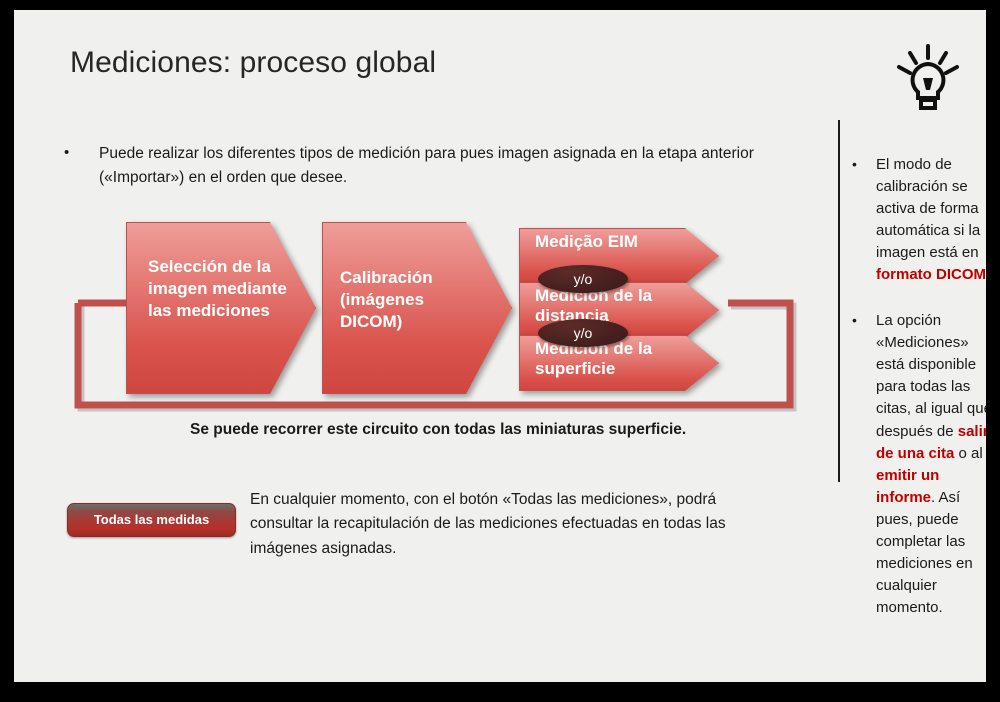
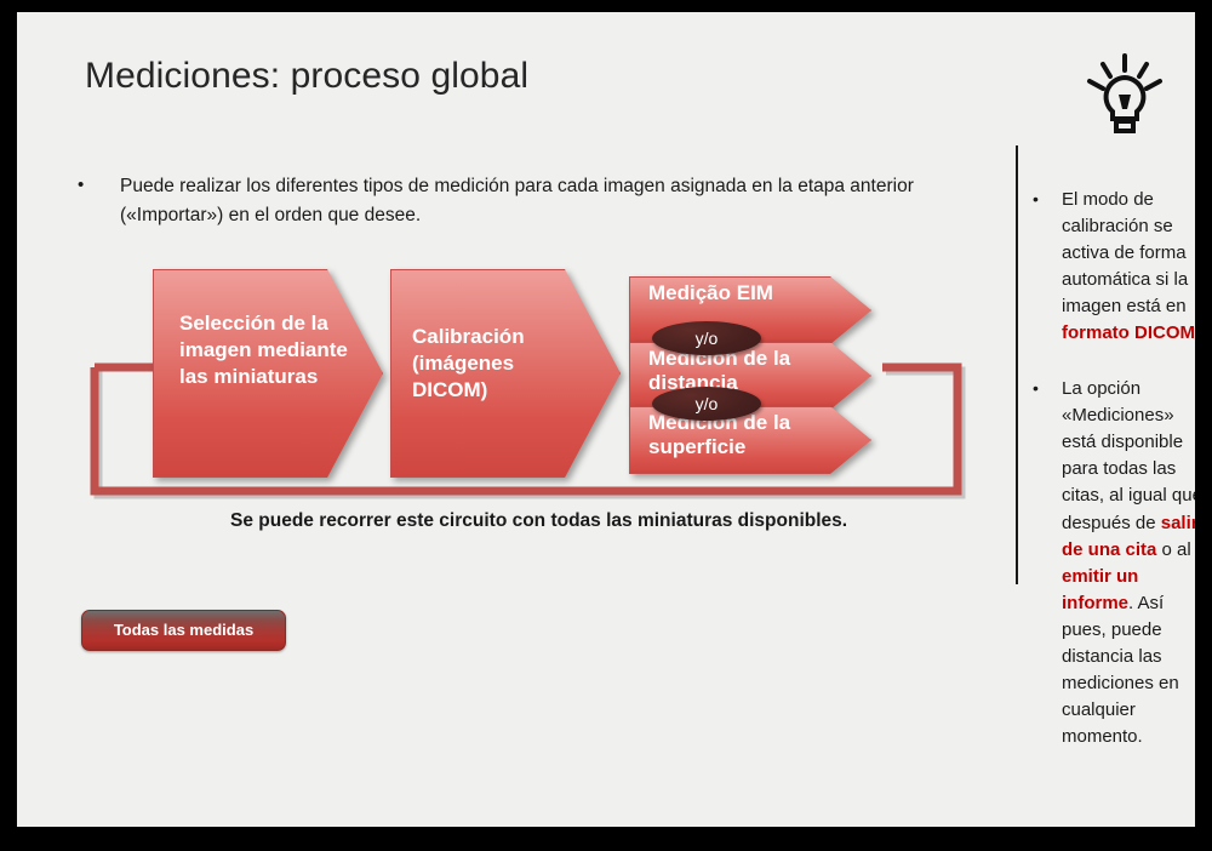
  Mediciones: proceso global
  •
- Puede realizar los diferentes tipos de medición para pues imagen asignada en la etapa anterior («Importar») en el orden que desee.
+ Puede realizar los diferentes tipos de medición para cada imagen asignada en la etapa anterior («Importar») en el orden que desee.
- Selección de la imagen mediante las mediciones
+ Selección de la imagen mediante las miniaturas
  Calibración (imágenes DICOM)
  Medição EIM
  Medicion de la distancia
  Medicion de la superficie
  y/o
  y/o
- Se puede recorrer este circuito con todas las miniaturas superficie.
+ Se puede recorrer este circuito con todas las miniaturas disponibles.
  Todas las medidas
- En cualquier momento, con el botón «Todas las mediciones», podrá consultar la recapitulación de las mediciones efectuadas en todas las imágenes asignadas.
  •
  El modo de calibración se activa de forma automática si la imagen está en formato DICOM
  •
- La opción «Mediciones» está disponible para todas las citas, al igual qu después de salir de una cita o al emitir un informe. Así pues, puede completar las mediciones en cualquier momento.
+ La opción «Mediciones» está disponible para todas las citas, al igual qu después de salir de una cita o al emitir un informe. Así pues, puede distancia las mediciones en cualquier momento.
